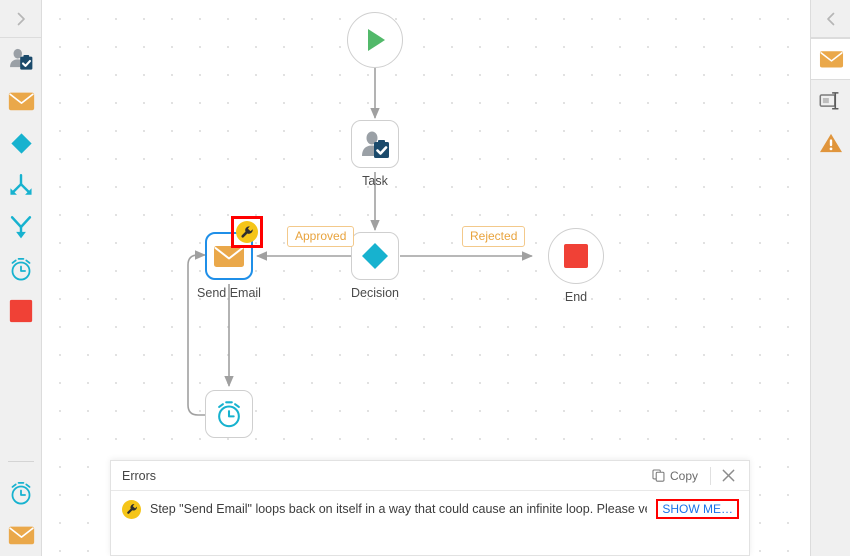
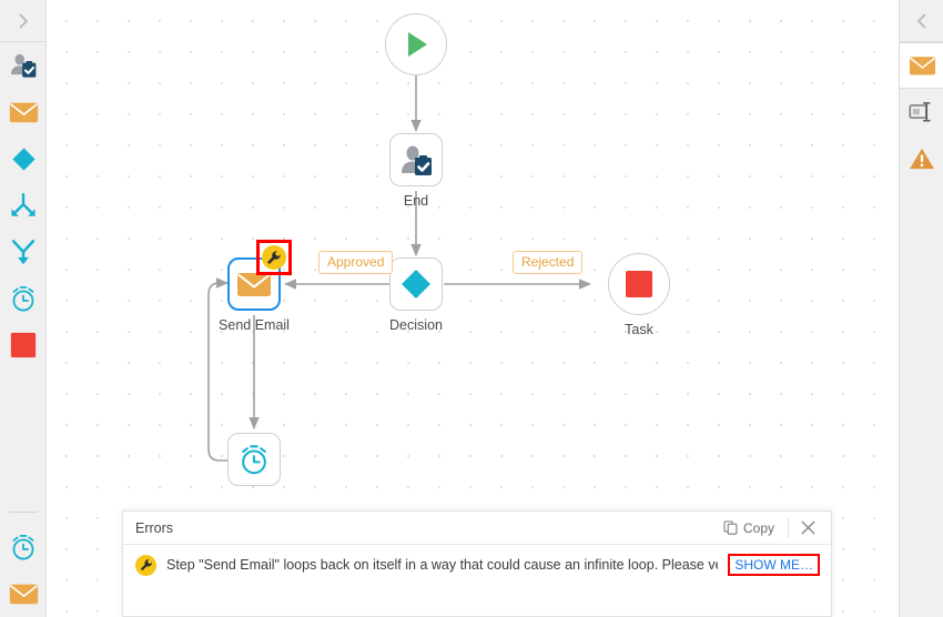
- Task
+ End
  Send Email
  Decision
- End
+ Task
  Approved
  Rejected
  Errors
  Copy
  Step "Send Email" loops back on itself in a way that could cause an infinite loop. Please v
  SHOW ME…
